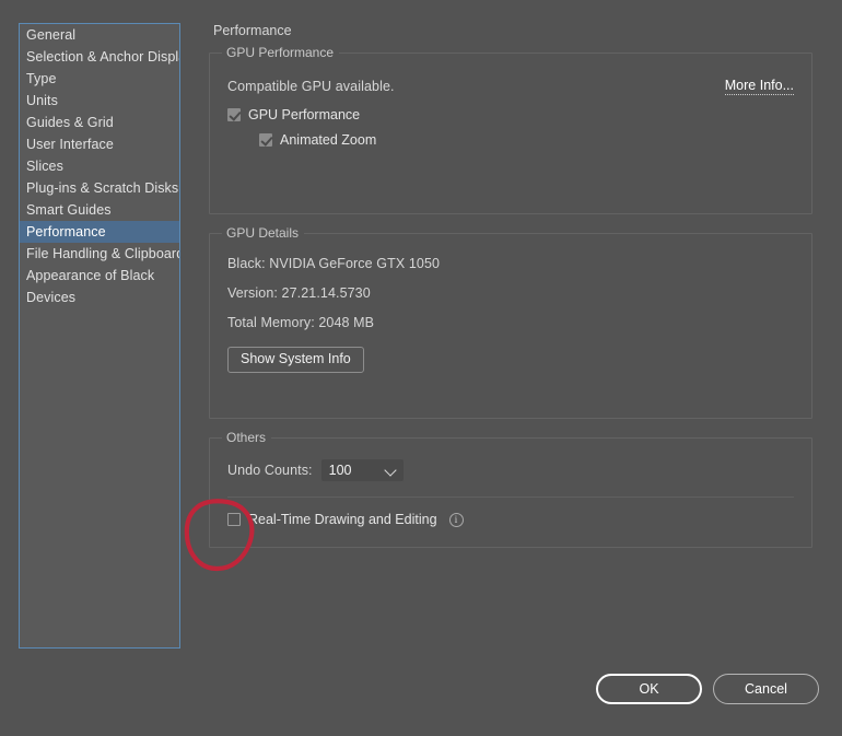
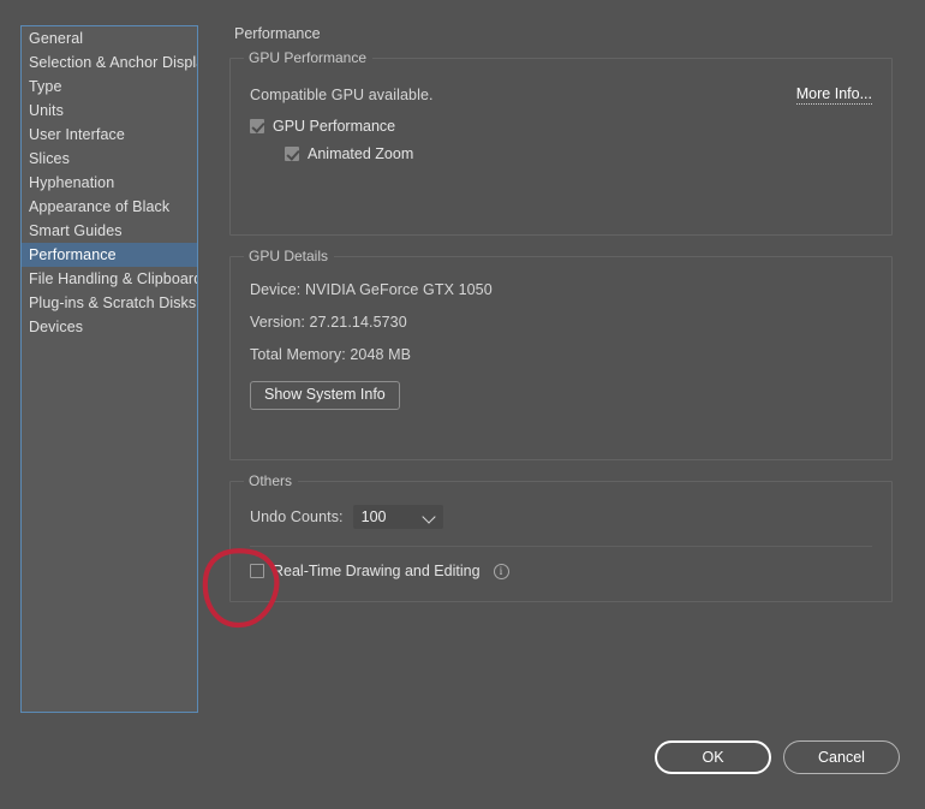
  General
  Selection & Anchor Displ
  Type
  Units
- Guides & Grid
  User Interface
  Slices
+ Hyphenation
- Plug-ins & Scratch Disks
+ Appearance of Black
  Smart Guides
  Performance
  File Handling & Clipboar
- Appearance of Black
+ Plug-ins & Scratch Disks
  Devices
  Performance
  GPU Performance
  Compatible GPU available.
  More Info...
  GPU Performance
  Animated Zoom
  GPU Details
- Black: NVIDIA GeForce GTX 1050
+ Device: NVIDIA GeForce GTX 1050
  Version: 27.21.14.5730
  Total Memory: 2048 MB
  Show System Info
  Others
  Undo Counts:
  100
  Real-Time Drawing and Editing
  i
  OK
  Cancel
